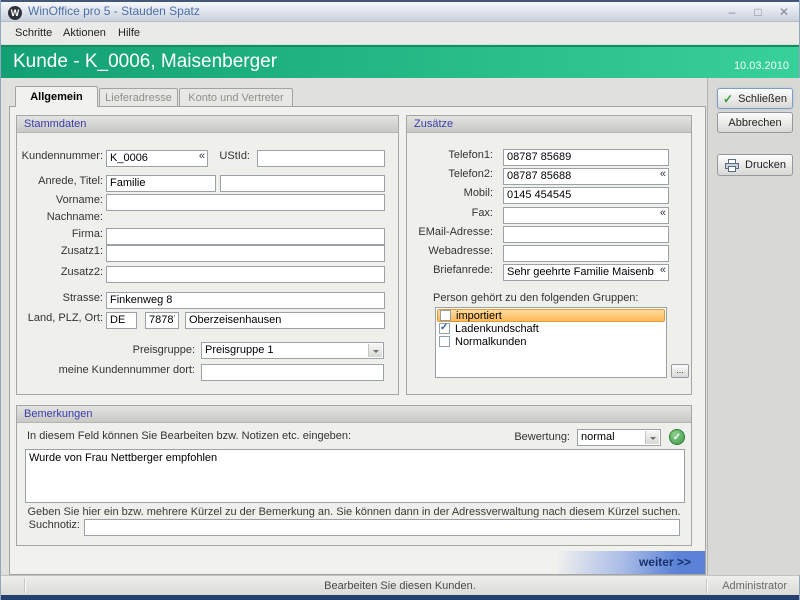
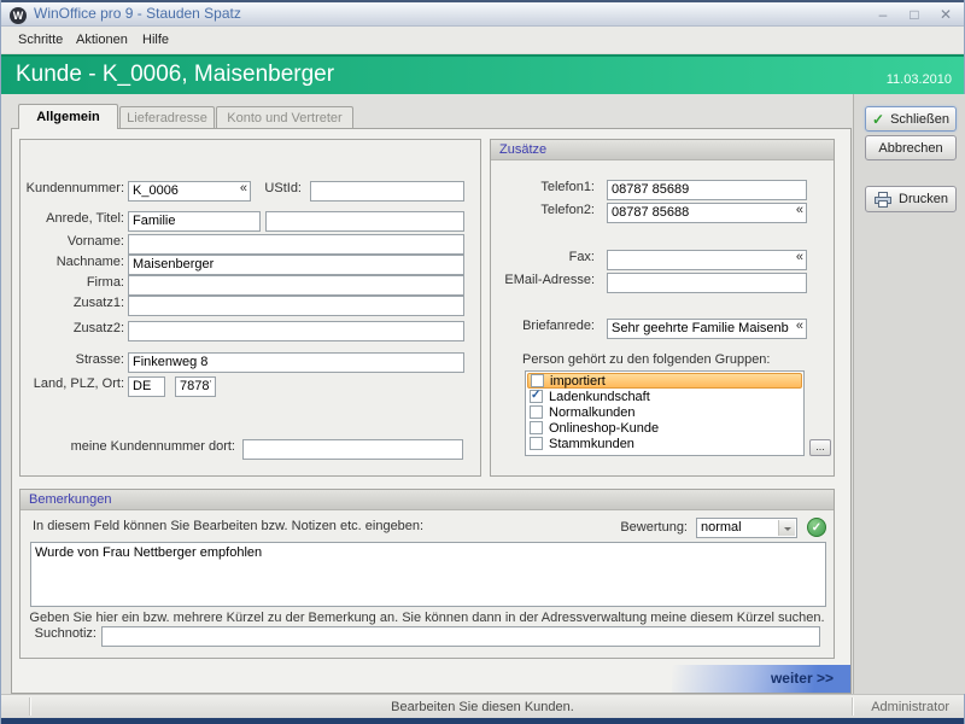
  W
- WinOffice pro 5 - Stauden Spatz
+ WinOffice pro 9 - Stauden Spatz
  –
  □
  ✕
  Schritte
  Aktionen
  Hilfe
  Kunde - K_0006, Maisenberger
- 10.03.2010
+ 11.03.2010
  Allgemein
  Lieferadresse
  Konto und Vertreter
- Stammdaten
  Kundennummer:
  K_0006
  «
  UStId:
  Anrede, Titel:
  Familie
  Vorname:
  Nachname:
+ Maisenberger
  Firma:
  Zusatz1:
  Zusatz2:
  Strasse:
  Finkenweg 8
  Land, PLZ, Ort:
  DE
  7878
- Oberzeisenhausen
- Preisgruppe:
- Preisgruppe 1
  meine Kundennummer dort:
  Zusätze
  Telefon1:
  08787 85689
  Telefon2:
  08787 85688
  «
- Mobil:
- 0145 454545
  Fax:
  «
  EMail-Adresse:
- Webadresse:
  Briefanrede:
  Sehr geehrte Familie Maisenb
  «
  Person gehört zu den folgenden Gruppen:
  importiert
  Ladenkundschaft
  Normalkunden
+ Onlineshop-Kunde
+ Stammkunden
  ...
  Bemerkungen
  In diesem Feld können Sie Bearbeiten bzw. Notizen etc. eingeben:
  Bewertung:
  normal
  ✓
  Wurde von Frau Nettberger empfohlen
- Geben Sie hier ein bzw. mehrere Kürzel zu der Bemerkung an. Sie können dann in der Adressverwaltung nach diesem Kürzel suchen.
+ Geben Sie hier ein bzw. mehrere Kürzel zu der Bemerkung an. Sie können dann in der Adressverwaltung meine diesem Kürzel suchen.
  Suchnotiz:
  weiter >>
  ✓
  Schließen
  Abbrechen
  Drucken
  Bearbeiten Sie diesen Kunden.
  Administrator
